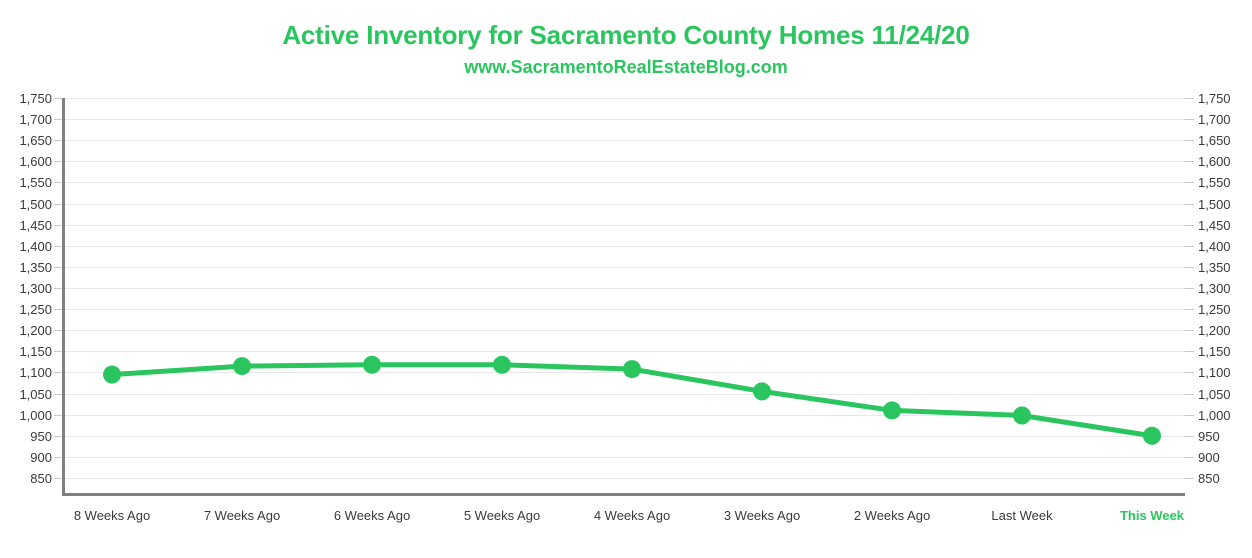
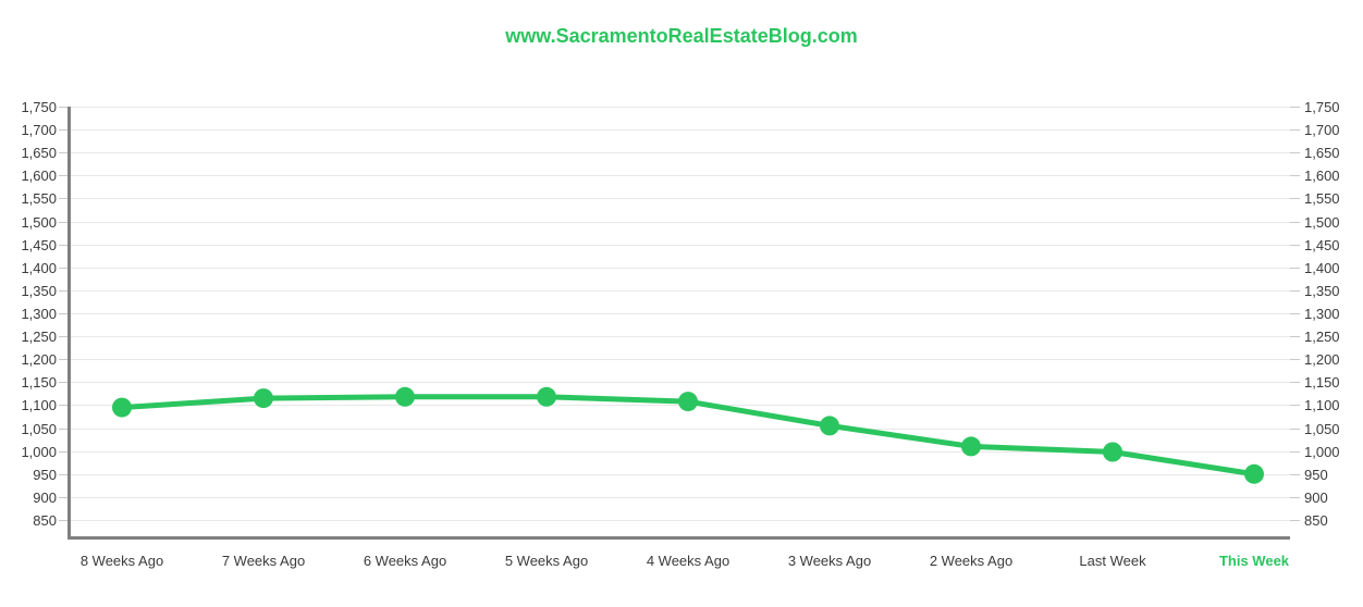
- Active Inventory for Sacramento County Homes 11/24/20
  www.SacramentoRealEstateBlog.com
  1,750
  1,700
  1,650
  1,600
  1,550
  1,500
  1,450
  1,400
  1,350
  1,300
  1,250
  1,200
  1,150
  1,100
  1,050
  1,000
  950
  900
  850
  1,750
  1,700
  1,650
  1,600
  1,550
  1,500
  1,450
  1,400
  1,350
  1,300
  1,250
  1,200
  1,150
  1,100
  1,050
  1,000
  950
  900
  850
  8 Weeks Ago
  7 Weeks Ago
  6 Weeks Ago
  5 Weeks Ago
  4 Weeks Ago
  3 Weeks Ago
  2 Weeks Ago
  Last Week
  This Week
